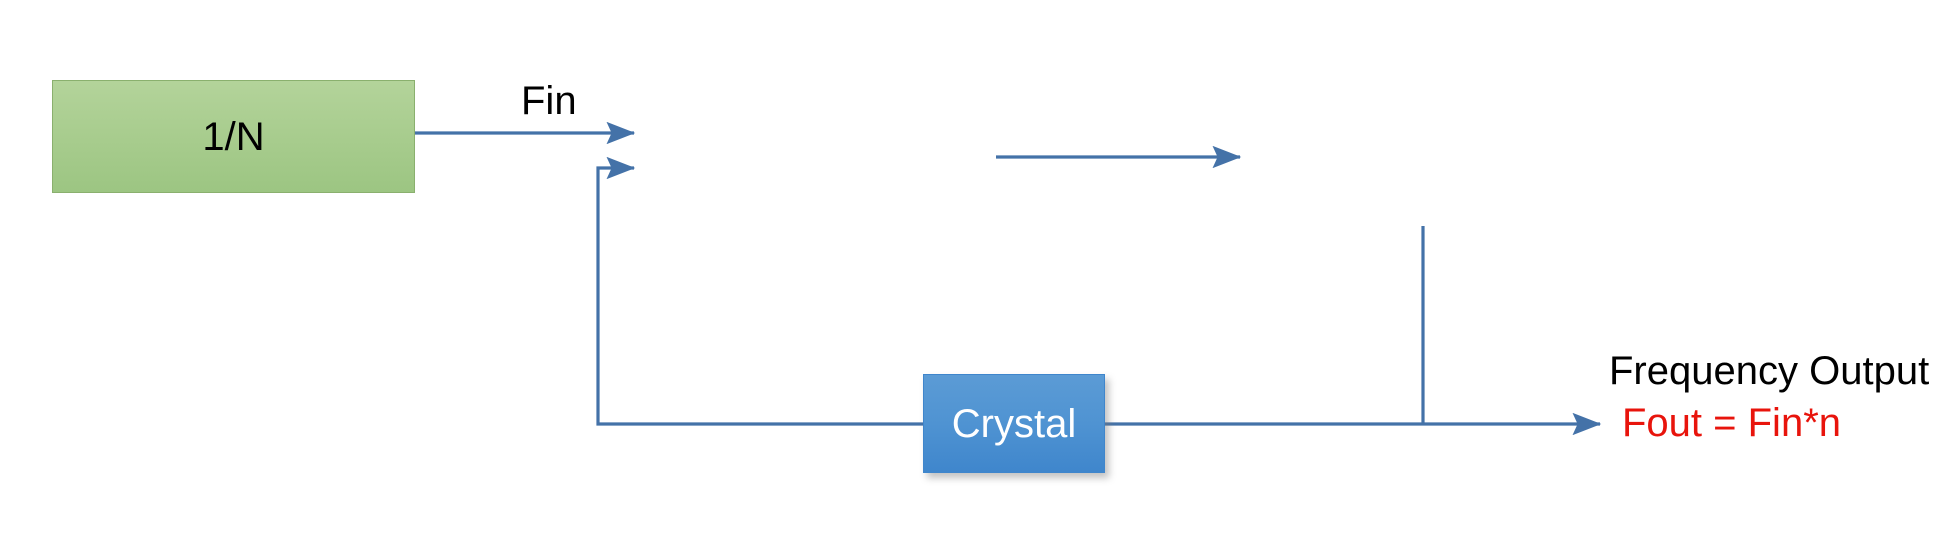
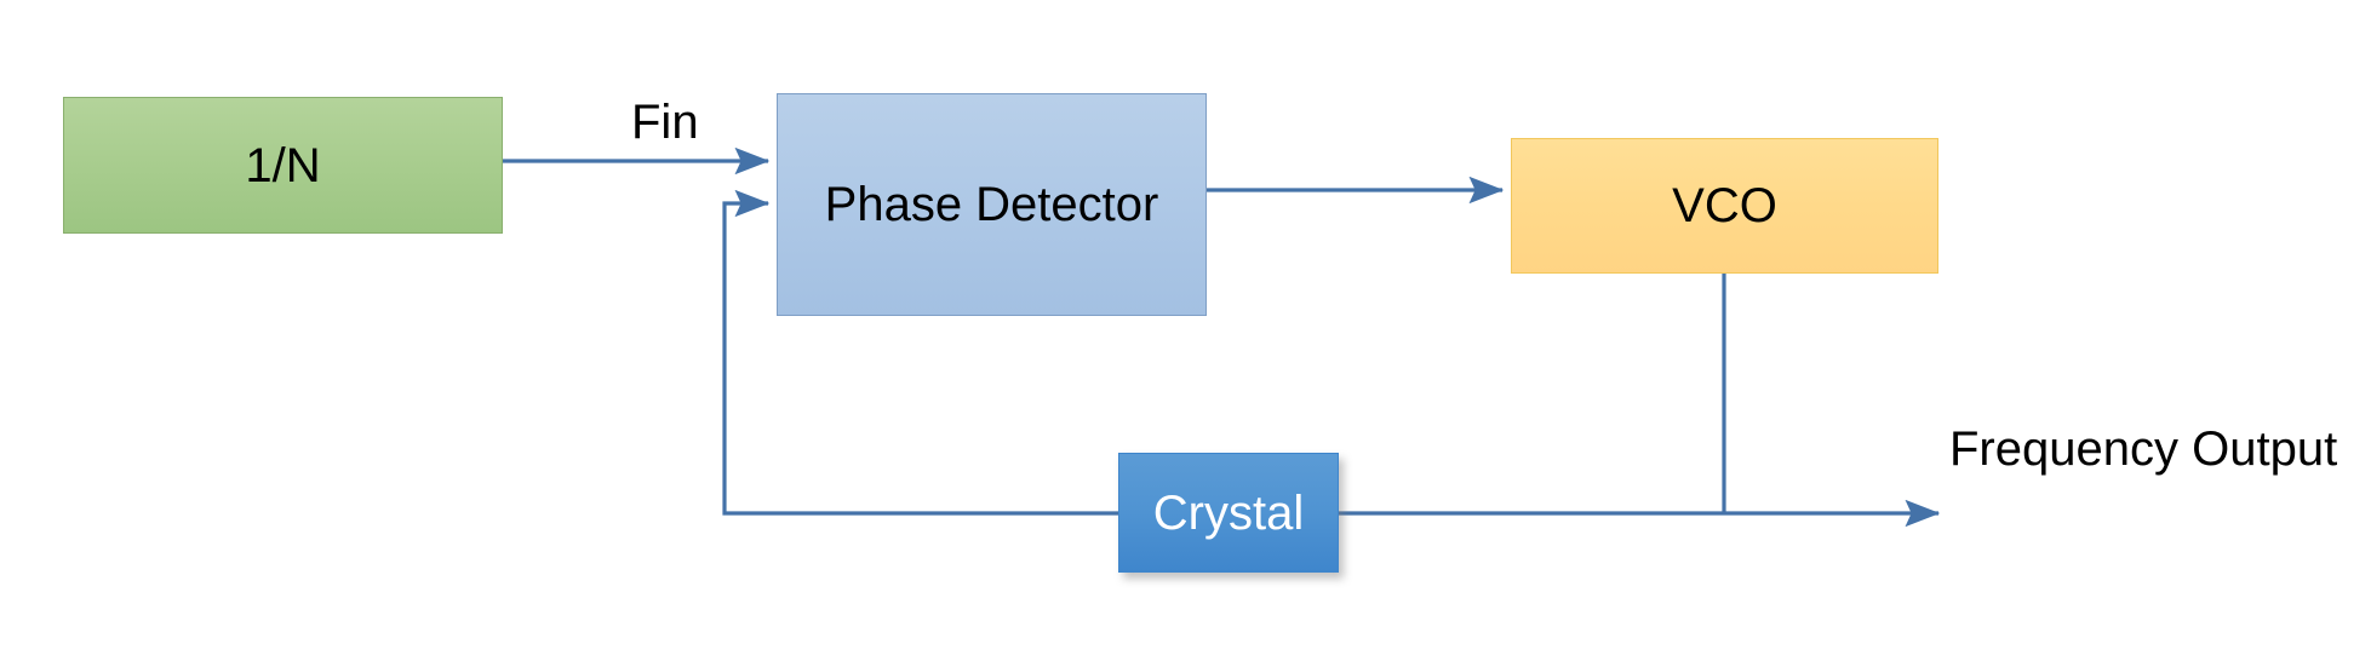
  1/N
+ Phase Detector
+ VCO
  Crystal
  Fin
  Frequency Output
- Fout = Fin*n
